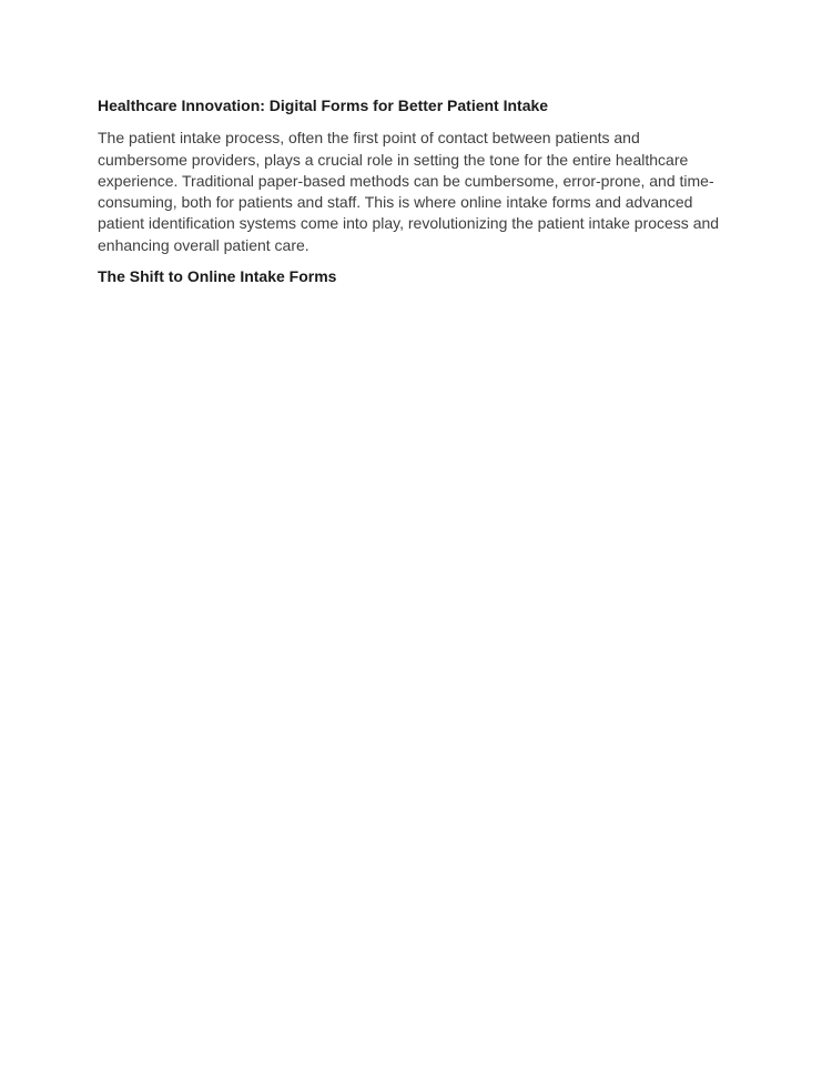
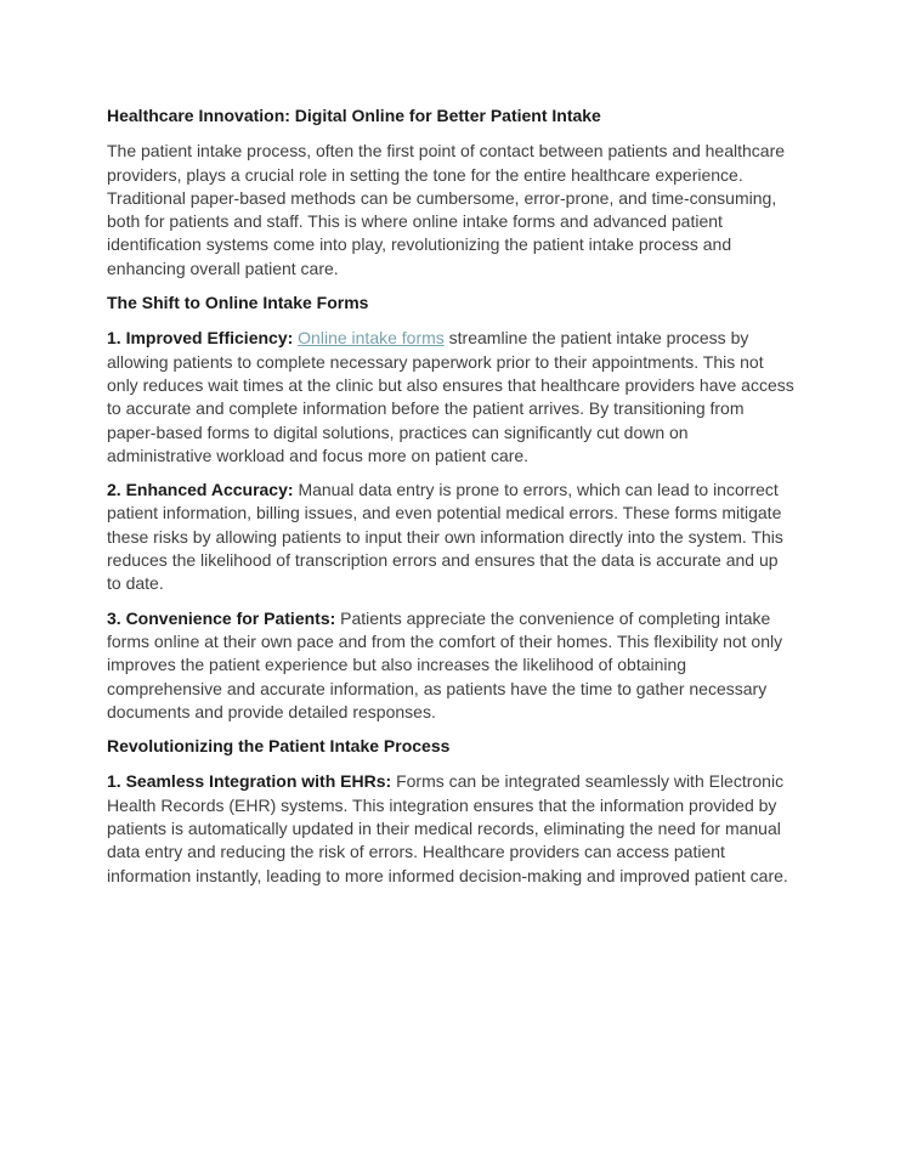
- Healthcare Innovation: Digital Forms for Better Patient Intake
+ Healthcare Innovation: Digital Online for Better Patient Intake
- The patient intake process, often the first point of contact between patients and cumbersome providers, plays a crucial role in setting the tone for the entire healthcare experience. Traditional paper-based methods can be cumbersome, error-prone, and time-consuming, both for patients and staff. This is where online intake forms and advanced patient identification systems come into play, revolutionizing the patient intake process and enhancing overall patient care.
+ The patient intake process, often the first point of contact between patients and healthcare providers, plays a crucial role in setting the tone for the entire healthcare experience. Traditional paper-based methods can be cumbersome, error-prone, and time-consuming, both for patients and staff. This is where online intake forms and advanced patient identification systems come into play, revolutionizing the patient intake process and enhancing overall patient care.
  The Shift to Online Intake Forms
+ 1. Improved Efficiency: Online intake forms streamline the patient intake process by allowing patients to complete necessary paperwork prior to their appointments. This not only reduces wait times at the clinic but also ensures that healthcare providers have access to accurate and complete information before the patient arrives. By transitioning from paper-based forms to digital solutions, practices can significantly cut down on administrative workload and focus more on patient care.
+ 2. Enhanced Accuracy: Manual data entry is prone to errors, which can lead to incorrect patient information, billing issues, and even potential medical errors. These forms mitigate these risks by allowing patients to input their own information directly into the system. This reduces the likelihood of transcription errors and ensures that the data is accurate and up to date.
+ 3. Convenience for Patients: Patients appreciate the convenience of completing intake forms online at their own pace and from the comfort of their homes. This flexibility not only improves the patient experience but also increases the likelihood of obtaining comprehensive and accurate information, as patients have the time to gather necessary documents and provide detailed responses.
+ Revolutionizing the Patient Intake Process
+ 1. Seamless Integration with EHRs: Forms can be integrated seamlessly with Electronic Health Records (EHR) systems. This integration ensures that the information provided by patients is automatically updated in their medical records, eliminating the need for manual data entry and reducing the risk of errors. Healthcare providers can access patient information instantly, leading to more informed decision-making and improved patient care.
